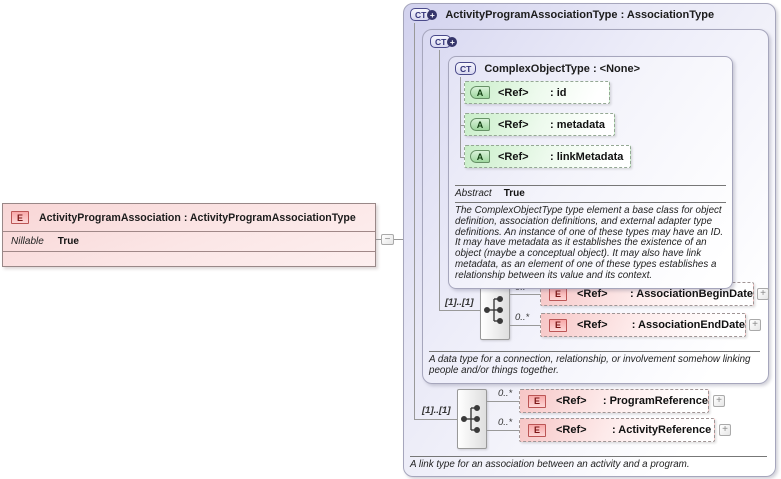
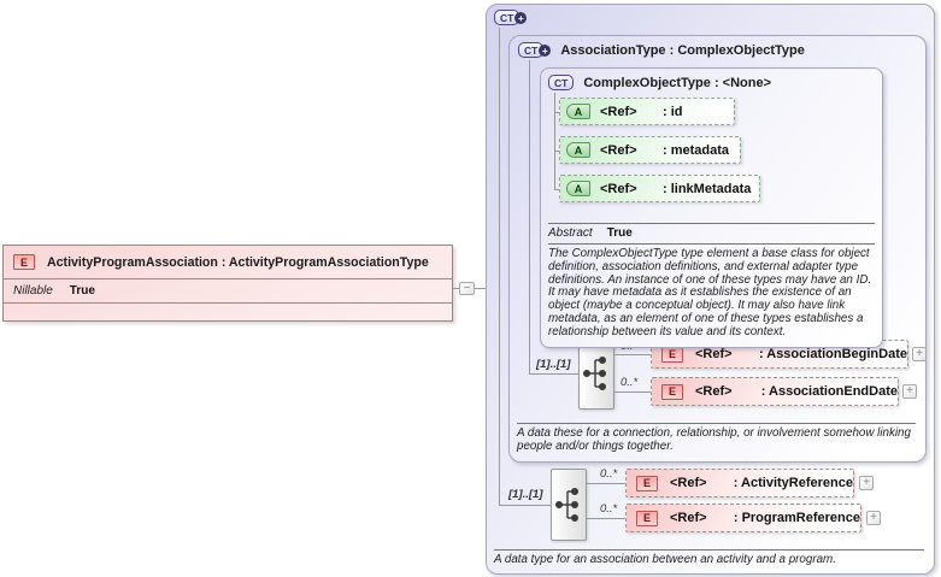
  E
  ActivityProgramAssociation : ActivityProgramAssociationType
  Nillable
  True
  −
  CT
  +
- ActivityProgramAssociationType : AssociationType
  [1]..[1]
  0..*
  0..*
  E
  <Ref>
- : ProgramReference
+ : ActivityReference
  +
  E
  <Ref>
- : ActivityReference
+ : ProgramReference
  +
- A link type for an association between an activity and a program.
+ A data type for an association between an activity and a program.
  CT
  +
+ AssociationType : ComplexObjectType
  [1]..[1]
  0..*
  E
  <Ref>
  : AssociationBeginDate
  +
  E
  <Ref>
  : AssociationEndDate
  +
- A data type for a connection, relationship, or involvement somehow linking people and/or things together.
+ A data these for a connection, relationship, or involvement somehow linking people and/or things together.
  CT
  ComplexObjectType : <None>
  A
  <Ref>
  : id
  A
  <Ref>
  : metadata
  A
  <Ref>
  : linkMetadata
  Abstract
  True
  The ComplexObjectType type element a base class for object definition, association definitions, and external adapter type definitions. An instance of one of these types may have an ID. It may have metadata as it establishes the existence of an object (maybe a conceptual object). It may also have link metadata, as an element of one of these types establishes a relationship between its value and its context.
